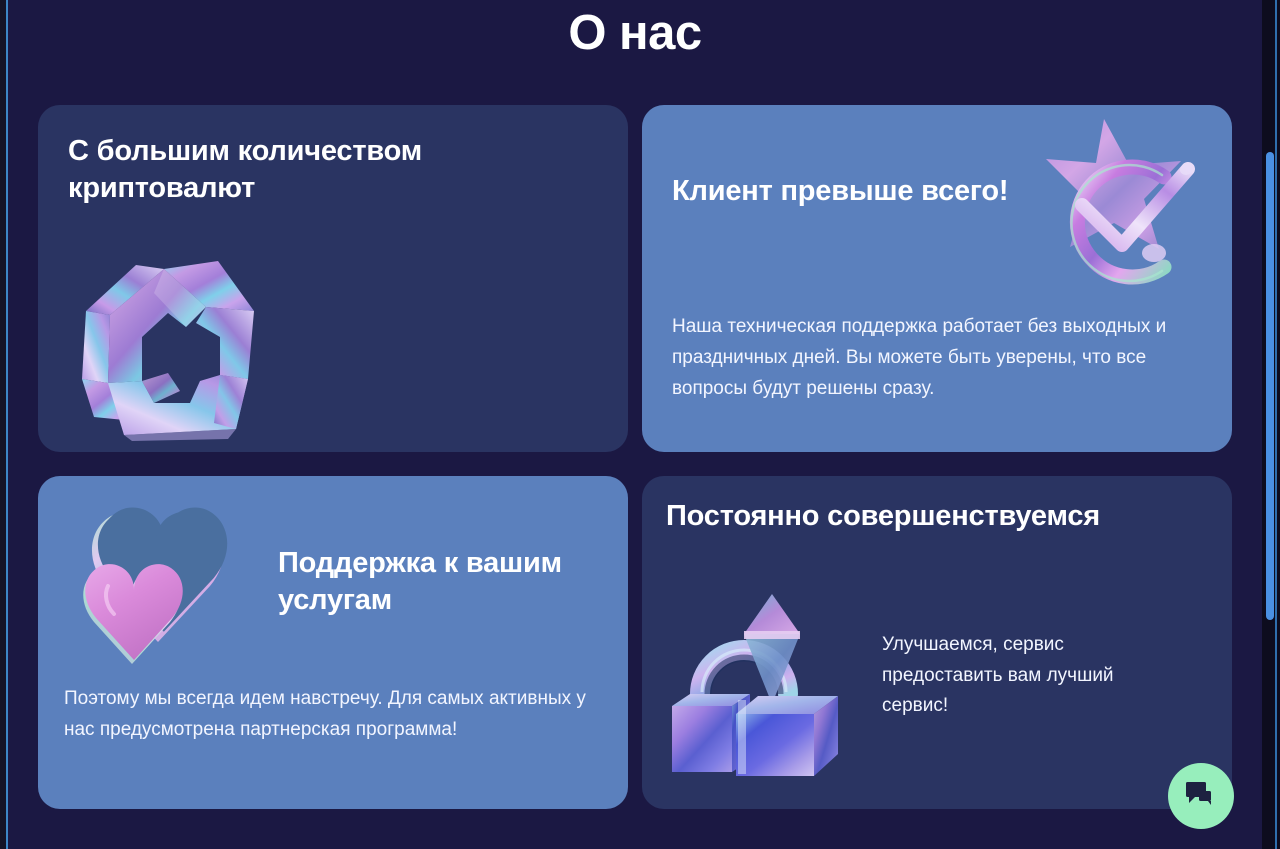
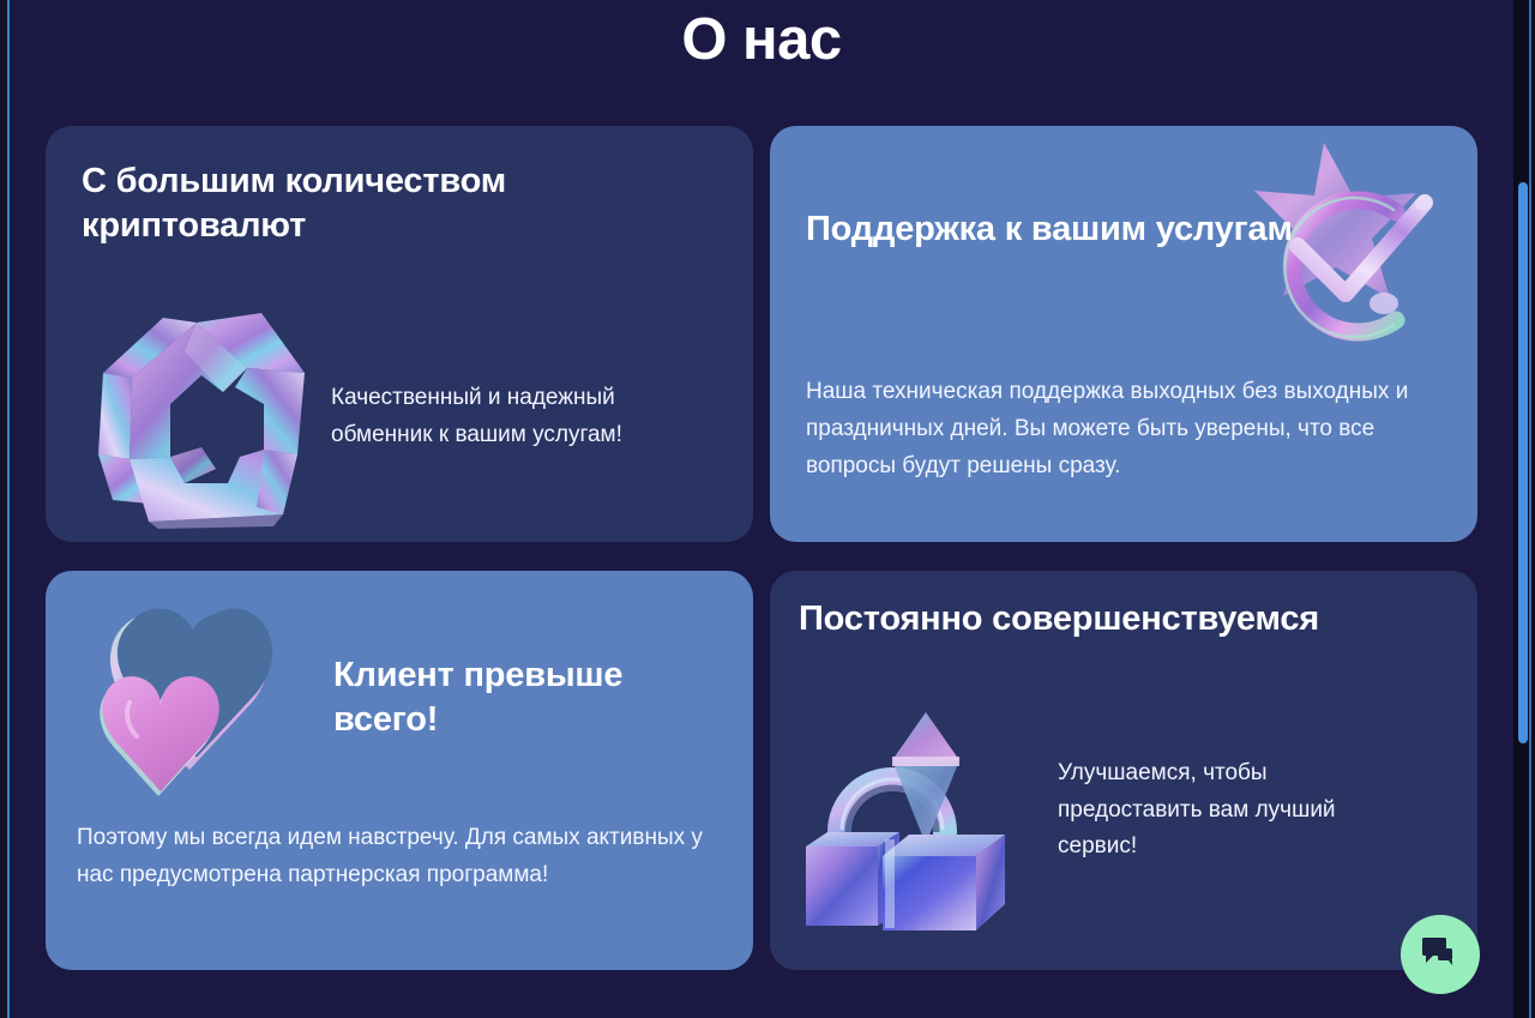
  О нас
  С большим количеством криптовалют
+ Качественный и надежный обменник к вашим услугам!
- Клиент превыше всего!
+ Поддержка к вашим услугам
- Наша техническая поддержка работает без выходных и праздничных дней. Вы можете быть уверены, что все вопросы будут решены сразу.
+ Наша техническая поддержка выходных без выходных и праздничных дней. Вы можете быть уверены, что все вопросы будут решены сразу.
- Поддержка к вашим услугам
+ Клиент превыше всего!
  Поэтому мы всегда идем навстречу. Для самых активных у нас предусмотрена партнерская программа!
  Постоянно совершенствуемся
- Улучшаемся, сервис предоставить вам лучший сервис!
+ Улучшаемся, чтобы предоставить вам лучший сервис!
